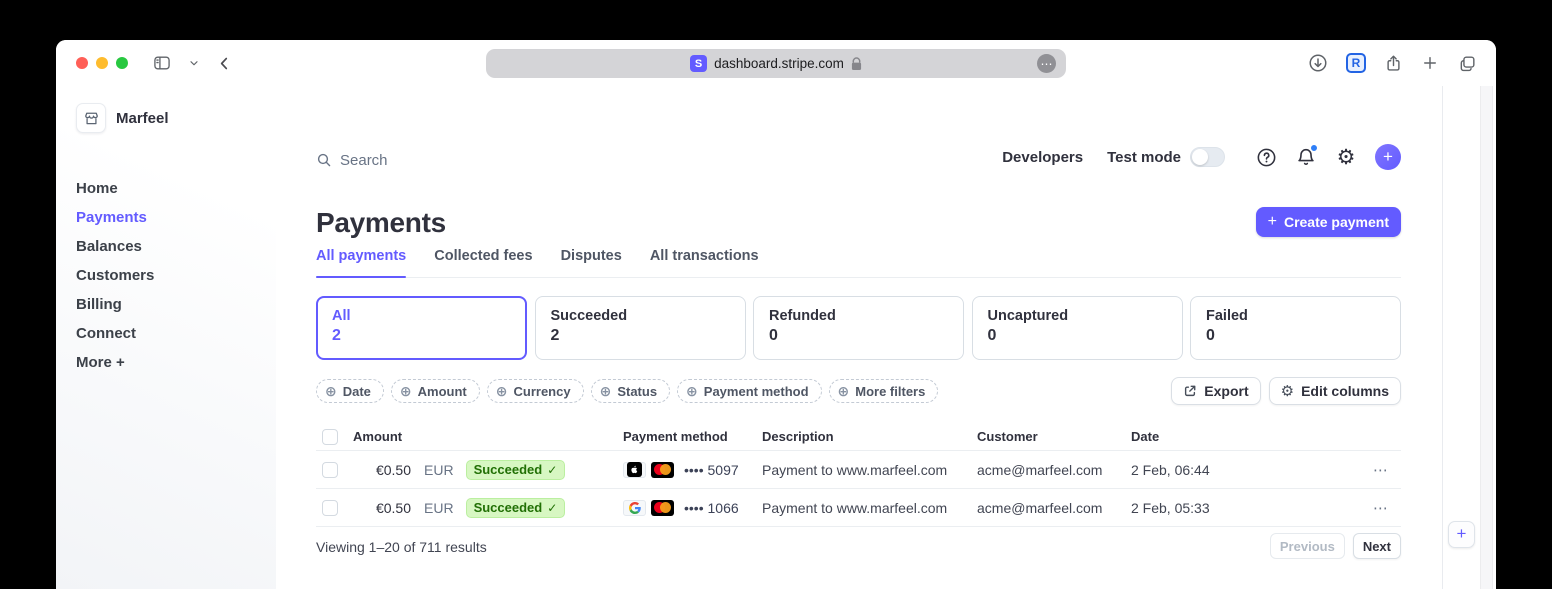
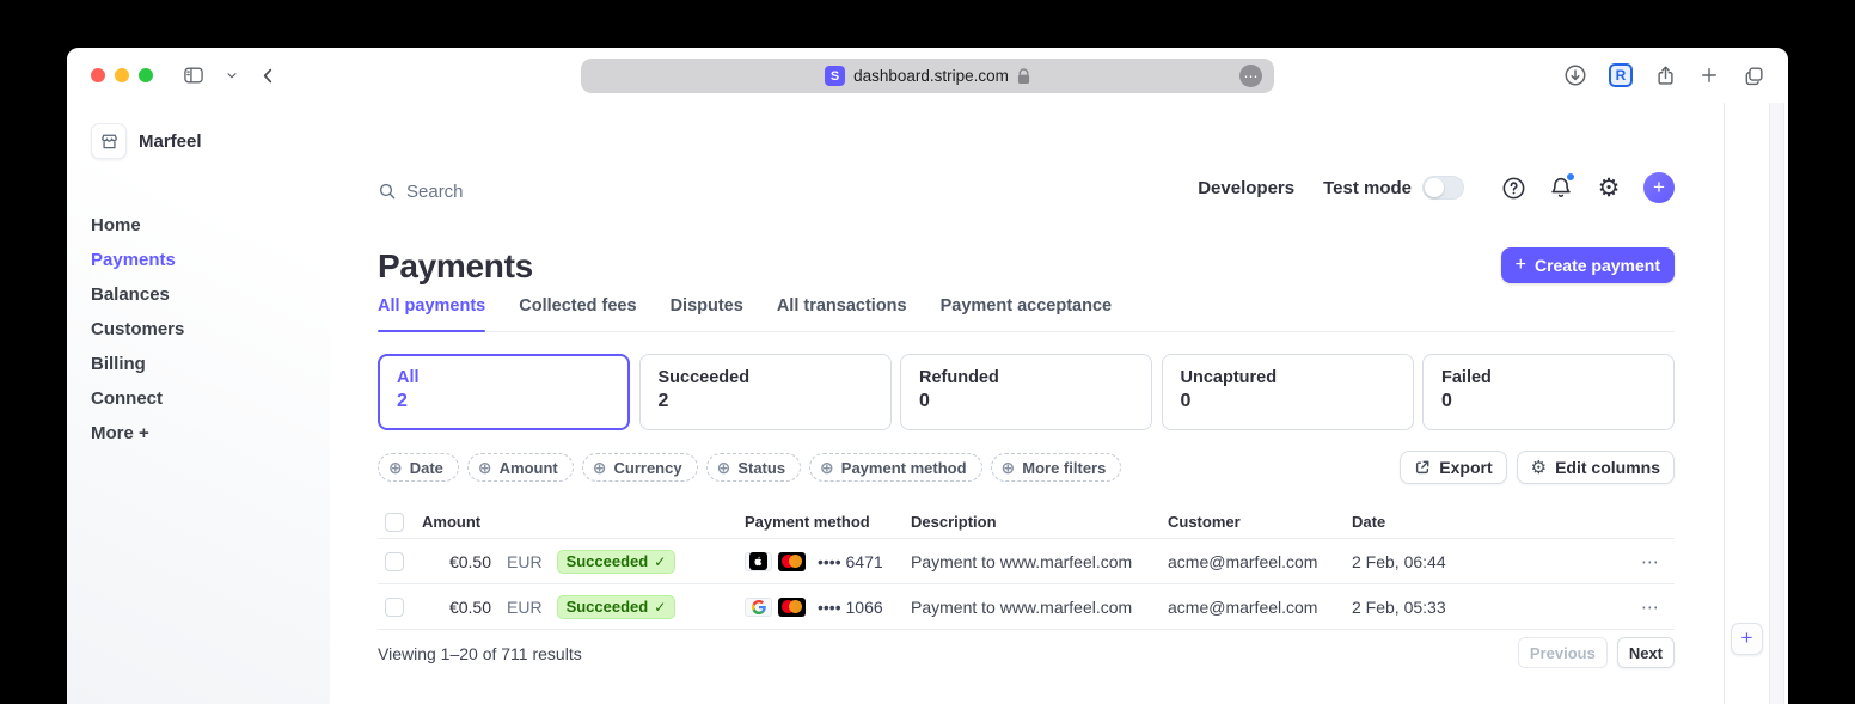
  S
  dashboard.stripe.com
  ⋯
  R
  Marfeel
  Home
  Payments
  Balances
  Customers
  Billing
  Connect
  More +
  Search
  Developers
  Test mode
  ⚙
  +
  Payments
  +
  Create payment
  All payments
  Collected fees
  Disputes
  All transactions
+ Payment acceptance
  All
  2
  Succeeded
  2
  Refunded
  0
  Uncaptured
  0
  Failed
  0
  ⊕
  Date
  ⊕
  Amount
  ⊕
  Currency
  ⊕
  Status
  ⊕
  Payment method
  ⊕
  More filters
  Export
  ⚙
  Edit columns
  Amount
  Payment method
  Description
  Customer
  Date
  €0.50
  EUR
  Succeeded
  ✓
- •••• 5097
+ •••• 6471
  Payment to www.marfeel.com
  acme@marfeel.com
  2 Feb, 06:44
  ⋯
  €0.50
  EUR
  Succeeded
  ✓
  •••• 1066
  Payment to www.marfeel.com
  acme@marfeel.com
  2 Feb, 05:33
  ⋯
  Viewing 1–20 of 711 results
  Previous
  Next
  +
